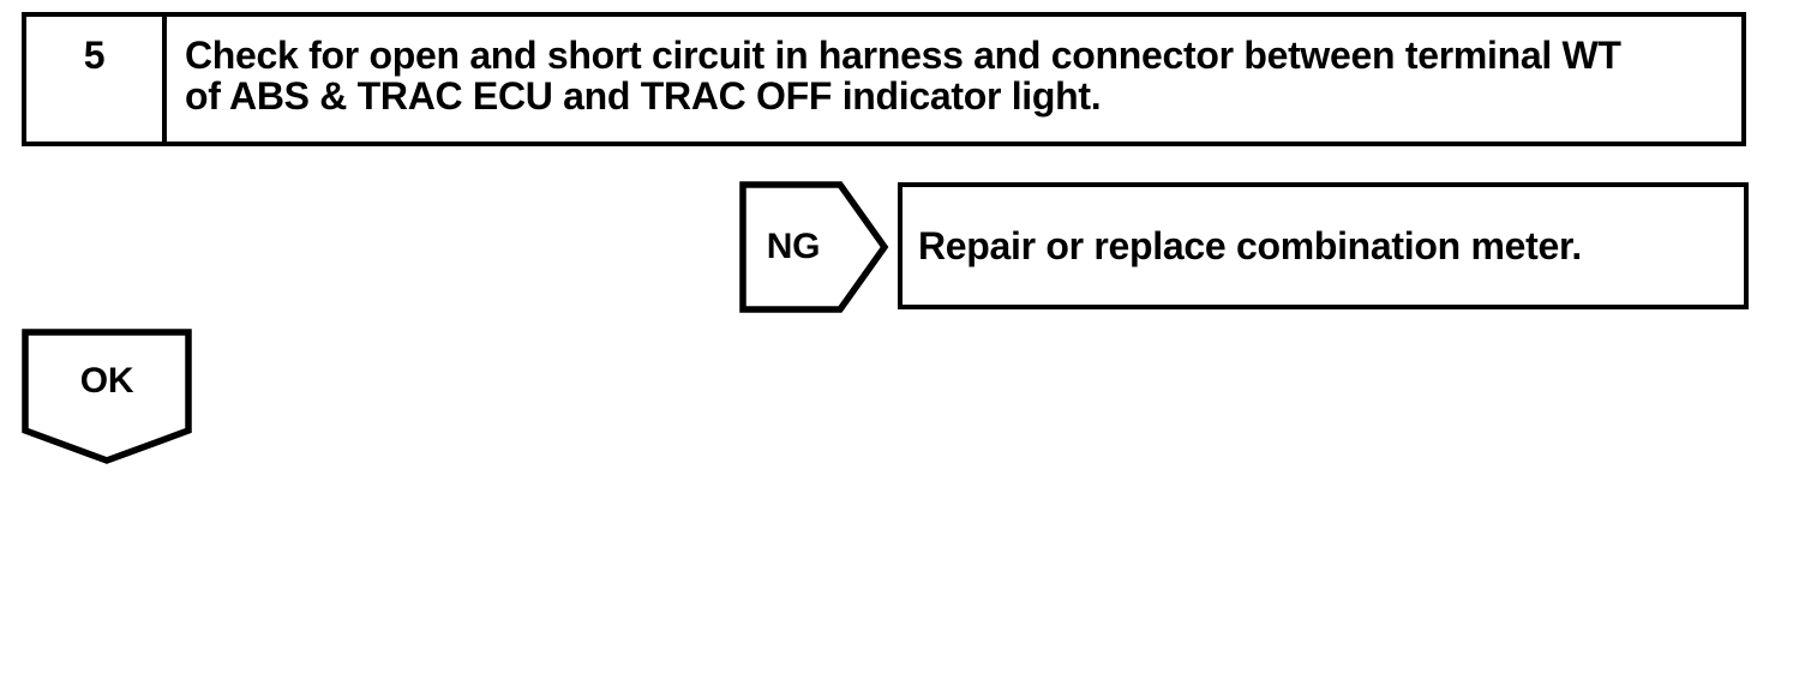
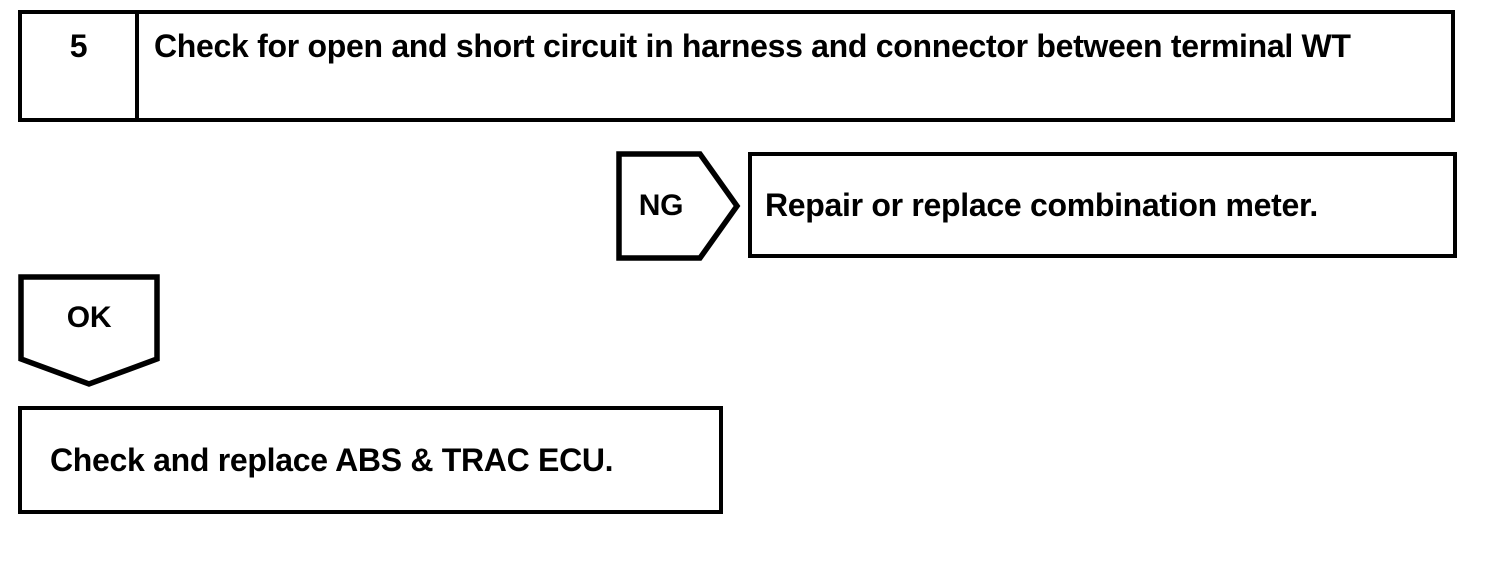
  5
  Check for open and short circuit in harness and connector between terminal WT
- of ABS & TRAC ECU and TRAC OFF indicator light.
  NG
  Repair or replace combination meter.
  OK
+ Check and replace ABS & TRAC ECU.
